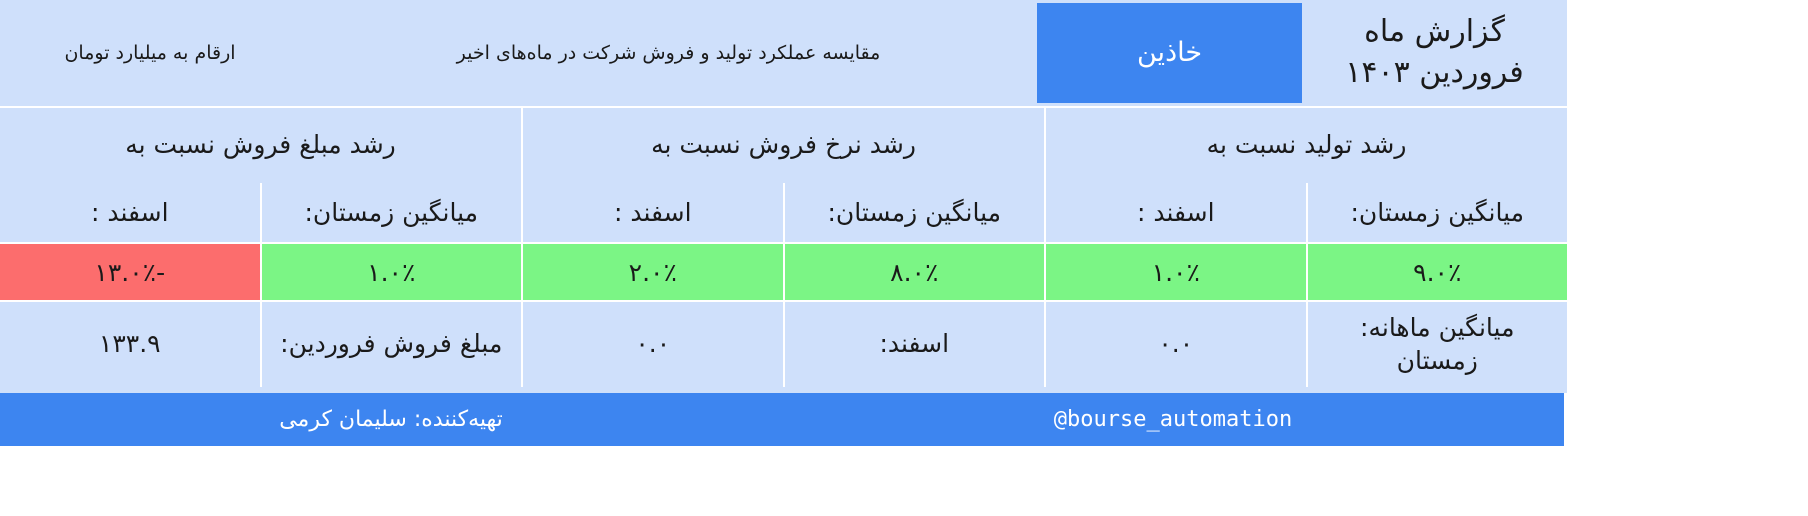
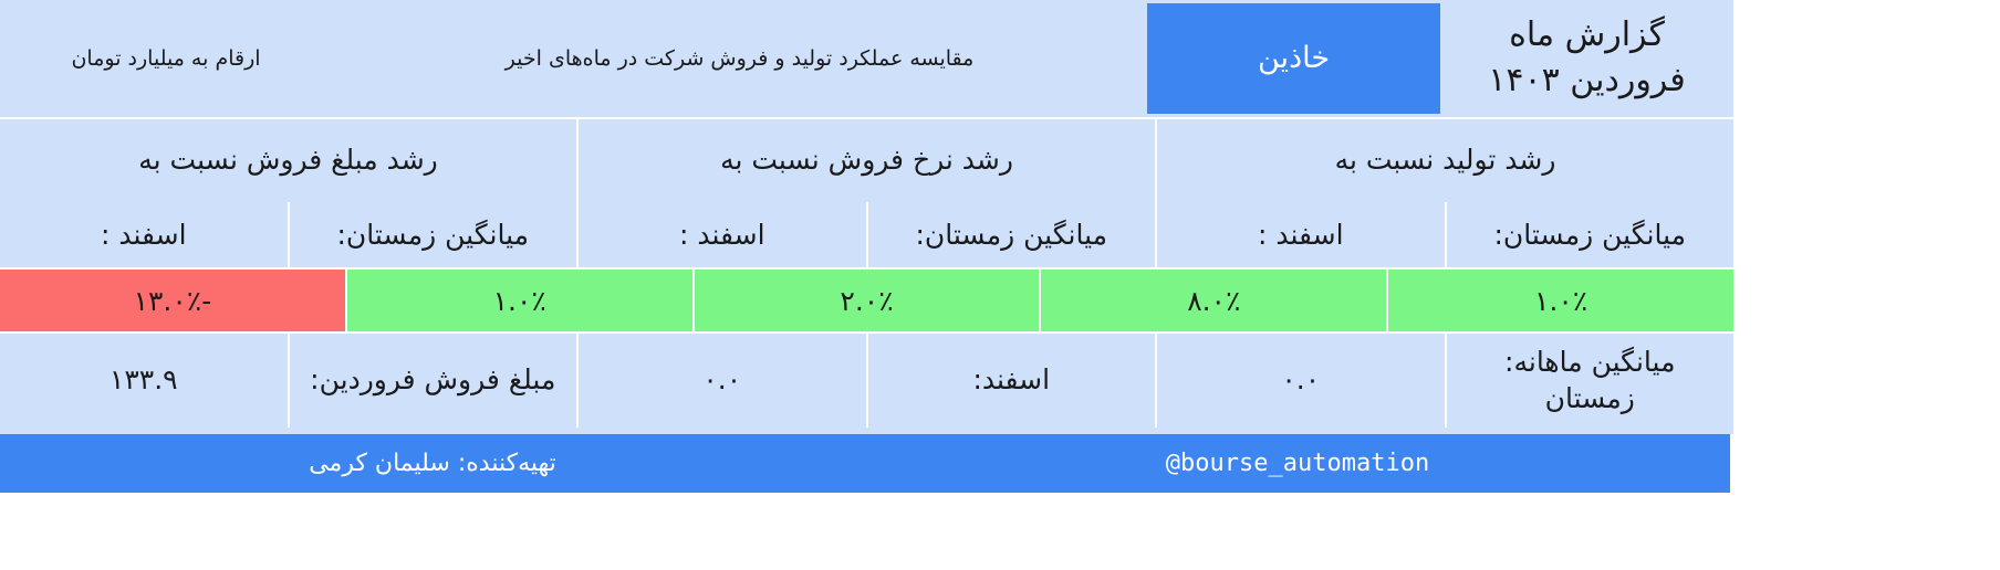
  گزارش ماه فروردین ۱۴۰۳
  خاذین
  مقایسه عملکرد تولید و فروش شرکت در ماه‌های اخیر
  ارقام به میلیارد تومان
  رشد تولید نسبت به
  رشد نرخ فروش نسبت به
  رشد مبلغ فروش نسبت به
  میانگین زمستان:
  اسفند :
  میانگین زمستان:
  اسفند :
  میانگین زمستان:
  اسفند :
- ۹.۰٪
  ۱.۰٪
  ۸.۰٪
  ۲.۰٪
  ۱.۰٪
  -۱۳.۰٪
  میانگین ماهانه: زمستان
  ۰.۰
  اسفند:
  ۰.۰
  مبلغ فروش فروردین:
  ۱۳۳.۹
  @bourse_automation
  تهیهکننده: سلیمان کرمی
